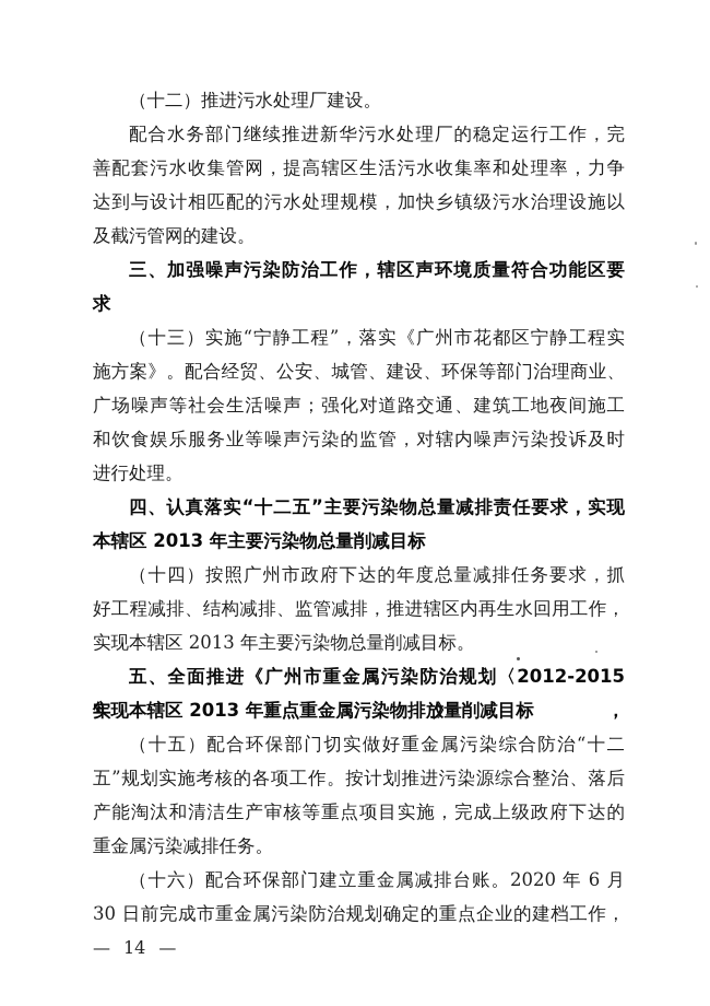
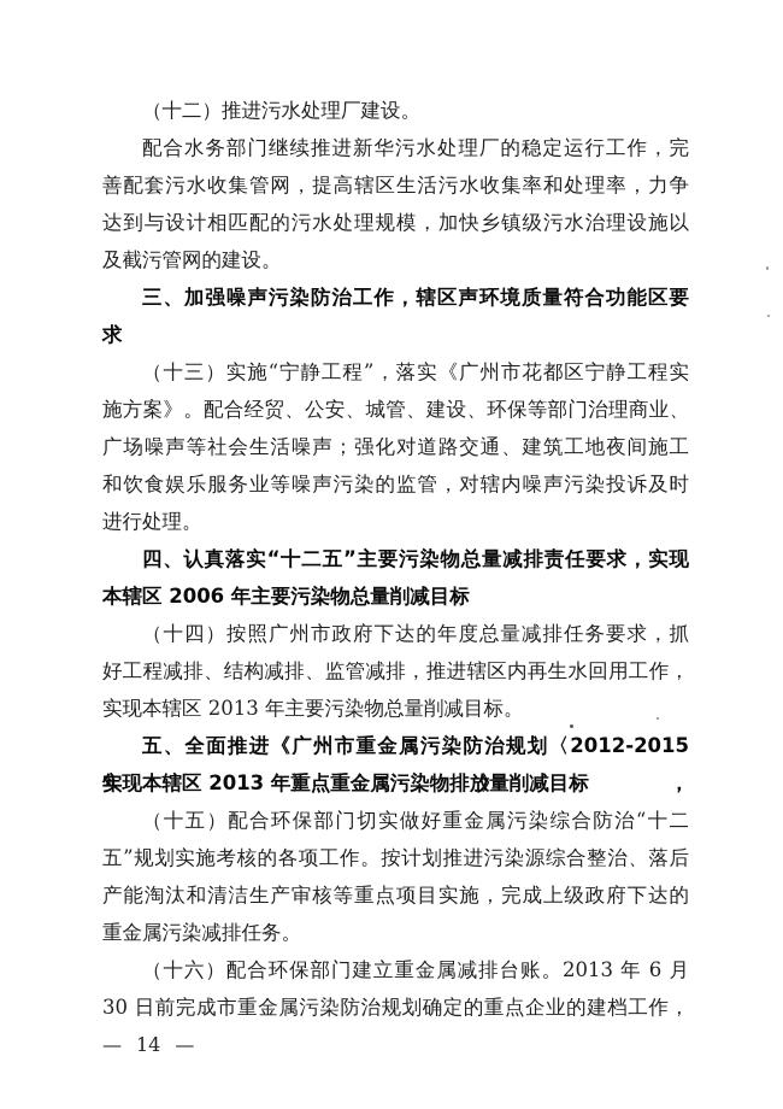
  （十二）推进污水处理厂建设。
  配合水务部门继续推进新华污水处理厂的稳定运行工作，完
  善配套污水收集管网，提高辖区生活污水收集率和处理率，力争
  达到与设计相匹配的污水处理规模，加快乡镇级污水治理设施以
  及截污管网的建设。
  三、加强噪声污染防治工作，辖区声环境质量符合功能区要
  求
  （十三）实施“宁静工程”，落实《广州市花都区宁静工程实
  施方案》。配合经贸、公安、城管、建设、环保等部门治理商业、
  广场噪声等社会生活噪声；强化对道路交通、建筑工地夜间施工
  和饮食娱乐服务业等噪声污染的监管，对辖内噪声污染投诉及时
  进行处理。
  四、认真落实“十二五”主要污染物总量减排责任要求，实现
- 本辖区 2013 年主要污染物总量削减目标
+ 本辖区 2006 年主要污染物总量削减目标
  （十四）按照广州市政府下达的年度总量减排任务要求，抓
  好工程减排、结构减排、监管减排，推进辖区内再生水回用工作，
  实现本辖区 2013 年主要污染物总量削减目标。
  五、全面推进《广州市重金属污染防治规划〈2012-2015 年〉》，
  实现本辖区 2013 年重点重金属污染物排放量削减目标
  （十五）配合环保部门切实做好重金属污染综合防治“十二
  五”规划实施考核的各项工作。按计划推进污染源综合整治、落后
  产能淘汰和清洁生产审核等重点项目实施，完成上级政府下达的
  重金属污染减排任务。
- （十六）配合环保部门建立重金属减排台账。2020 年 6 月
+ （十六）配合环保部门建立重金属减排台账。2013 年 6 月
  30 日前完成市重金属污染防治规划确定的重点企业的建档工作，
  —
  14
  —
